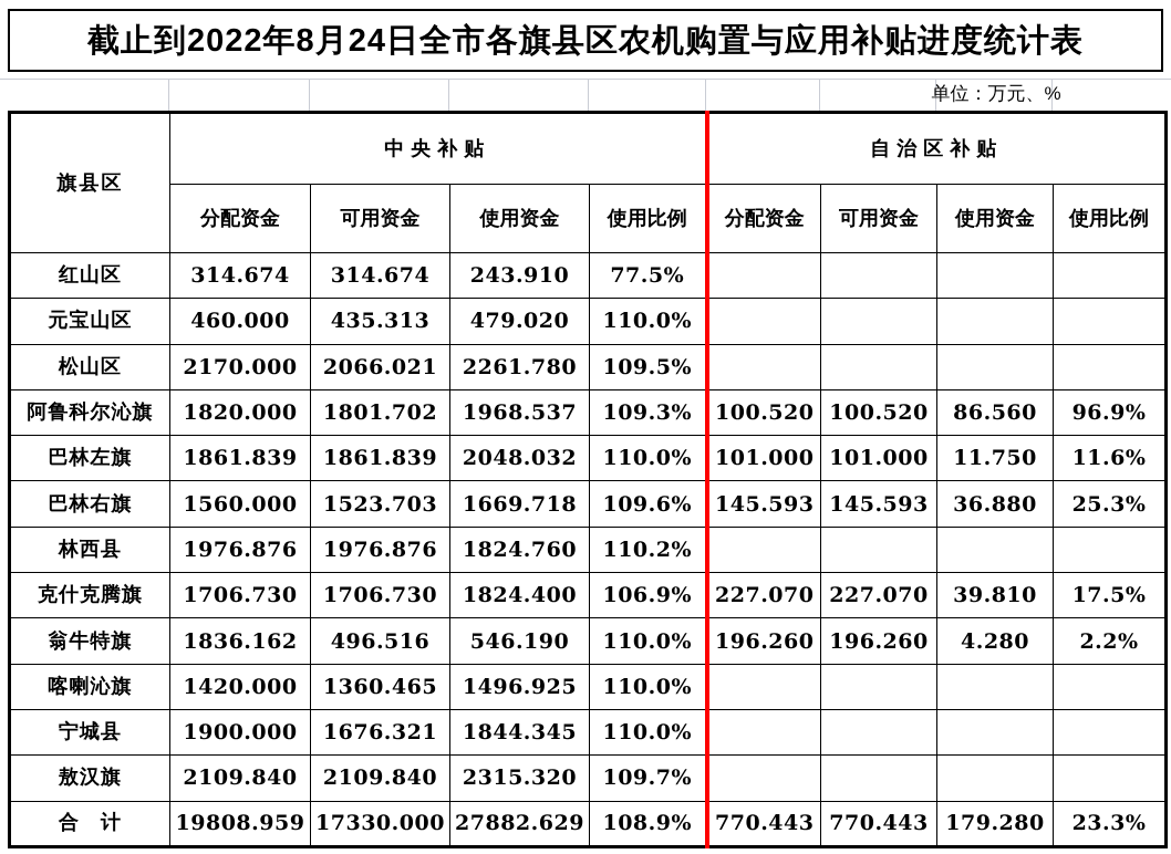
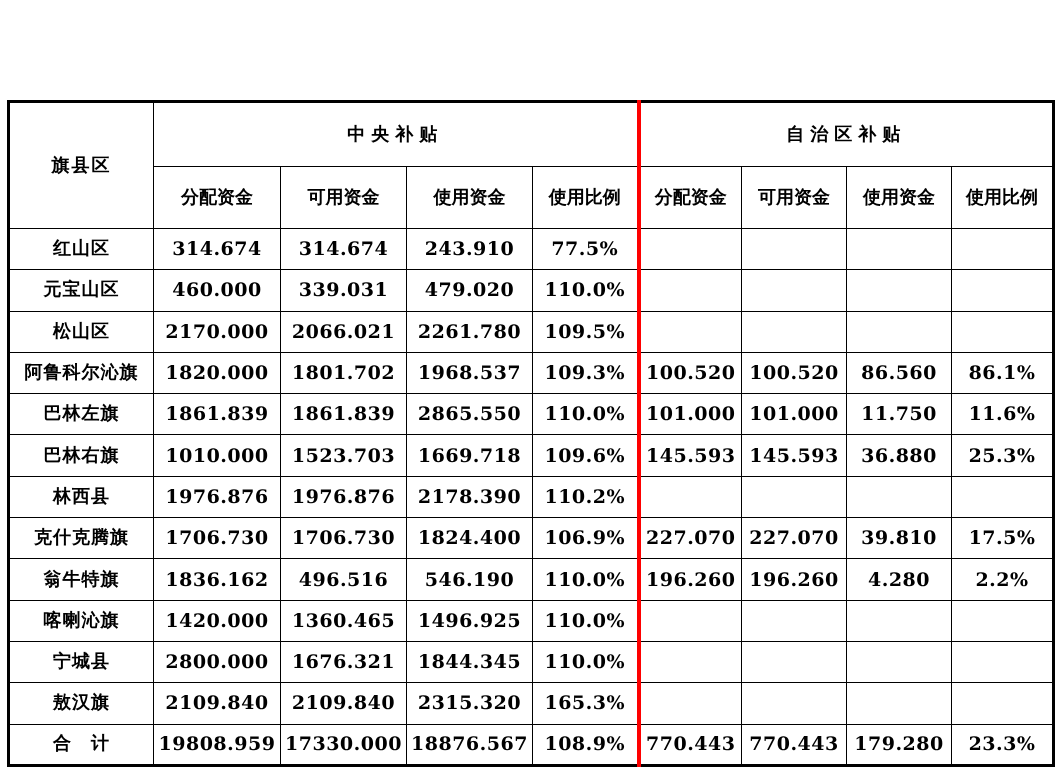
- 截止到2022年8月24日全市各旗县区农机购置与应用补贴进度统计表
- 单位：万元、%
  旗县区	中央补贴	自治区补贴
  分配资金	可用资金	使用资金	使用比例	分配资金	可用资金	使用资金	使用比例
  红山区	314.674	314.674	243.910	77.5%
- 元宝山区	460.000	435.313	479.020	110.0%
+ 元宝山区	460.000	339.031	479.020	110.0%
  松山区	2170.000	2066.021	2261.780	109.5%
- 阿鲁科尔沁旗	1820.000	1801.702	1968.537	109.3%	100.520	100.520	86.560	96.9%
+ 阿鲁科尔沁旗	1820.000	1801.702	1968.537	109.3%	100.520	100.520	86.560	86.1%
- 巴林左旗	1861.839	1861.839	2048.032	110.0%	101.000	101.000	11.750	11.6%
+ 巴林左旗	1861.839	1861.839	2865.550	110.0%	101.000	101.000	11.750	11.6%
- 巴林右旗	1560.000	1523.703	1669.718	109.6%	145.593	145.593	36.880	25.3%
+ 巴林右旗	1010.000	1523.703	1669.718	109.6%	145.593	145.593	36.880	25.3%
- 林西县	1976.876	1976.876	1824.760	110.2%
+ 林西县	1976.876	1976.876	2178.390	110.2%
  克什克腾旗	1706.730	1706.730	1824.400	106.9%	227.070	227.070	39.810	17.5%
  翁牛特旗	1836.162	496.516	546.190	110.0%	196.260	196.260	4.280	2.2%
  喀喇沁旗	1420.000	1360.465	1496.925	110.0%
- 宁城县	1900.000	1676.321	1844.345	110.0%
+ 宁城县	2800.000	1676.321	1844.345	110.0%
- 敖汉旗	2109.840	2109.840	2315.320	109.7%
+ 敖汉旗	2109.840	2109.840	2315.320	165.3%
- 合 计	19808.959	17330.000	27882.629	108.9%	770.443	770.443	179.280	23.3%
+ 合 计	19808.959	17330.000	18876.567	108.9%	770.443	770.443	179.280	23.3%
